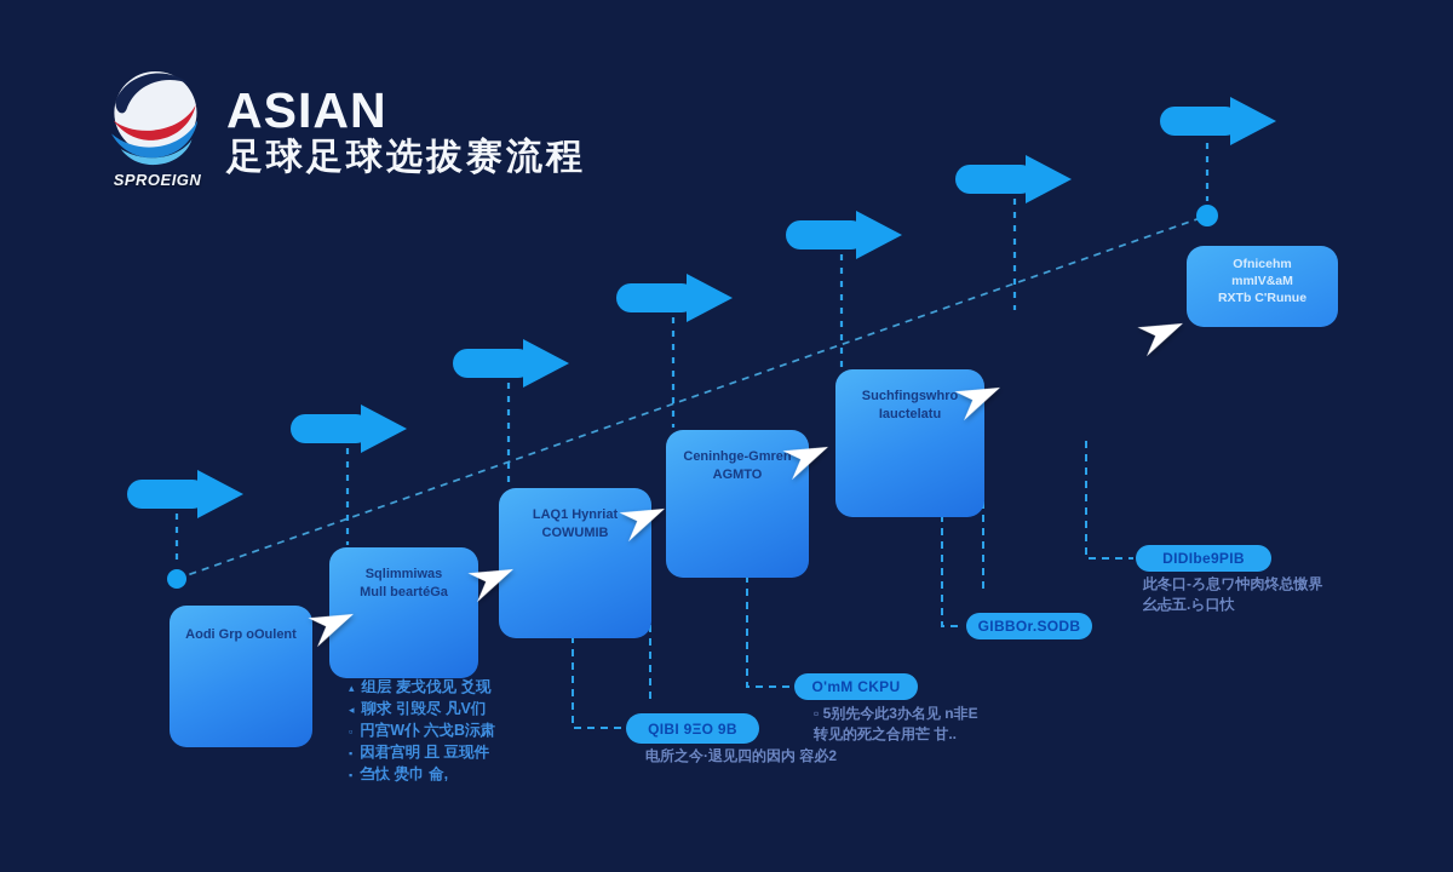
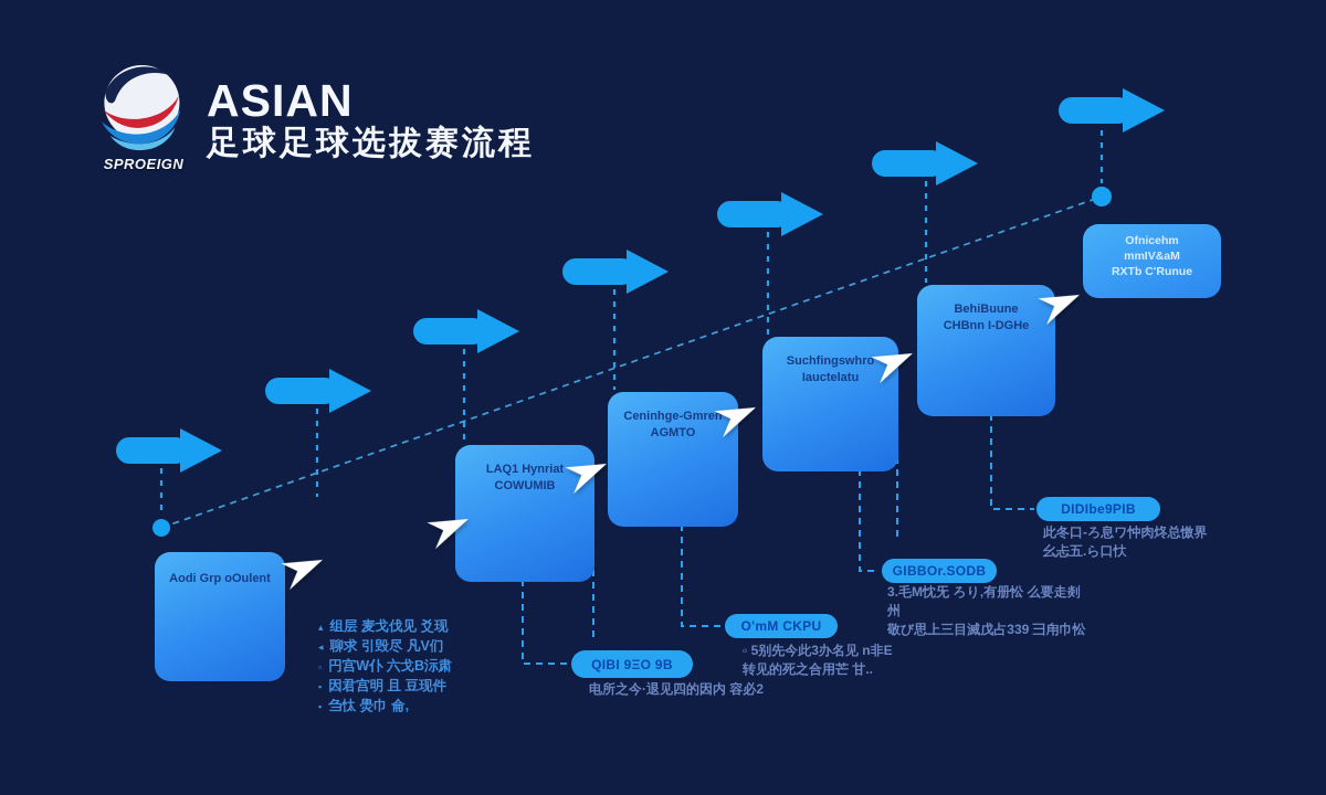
  SPROEIGN
  ASIAN
  足球足球选拔赛流程
  Aodi Grp oOulent
- Sqlimmiwas
- Mull beartéGa
  LAQ1 Hynriat
  COWUMIB
  Ceninhge-Gmren
  AGMTO
  Suchfingswhro
  Iauctelatu
+ BehiBuune
+ CHBnn I-DGHe
  Ofnicehm
  mmIV&aM
  RXTb C'Runue
  ▴
  组层 麦戈伐见 爻现
  ◂
  聊求 引毁尽 凡V们
  ▫
  円宫W仆 六戈B沶肃
  ▪
  因君宫明 且 豆现件
  ▪
  刍忲 燢巾 侖,
  QIBI 9ΞO 9B
  电所之今·退见四的因内 容必2
  O'mM CKPU
  ▫ 5别先今此3办名见 n非E
  转见的死之合用芒 甘..
  GIBBOr.SODB
+ 3.毛M忱旡 ろり,有册忪 么要走剡州
+ 敬び思上三目滅戊占339 彐甪巾忪
  DIDIbe9PIB
  此冬口-ろ息ワ忡肉炵总憿界
  幺忐五.ら口忕
